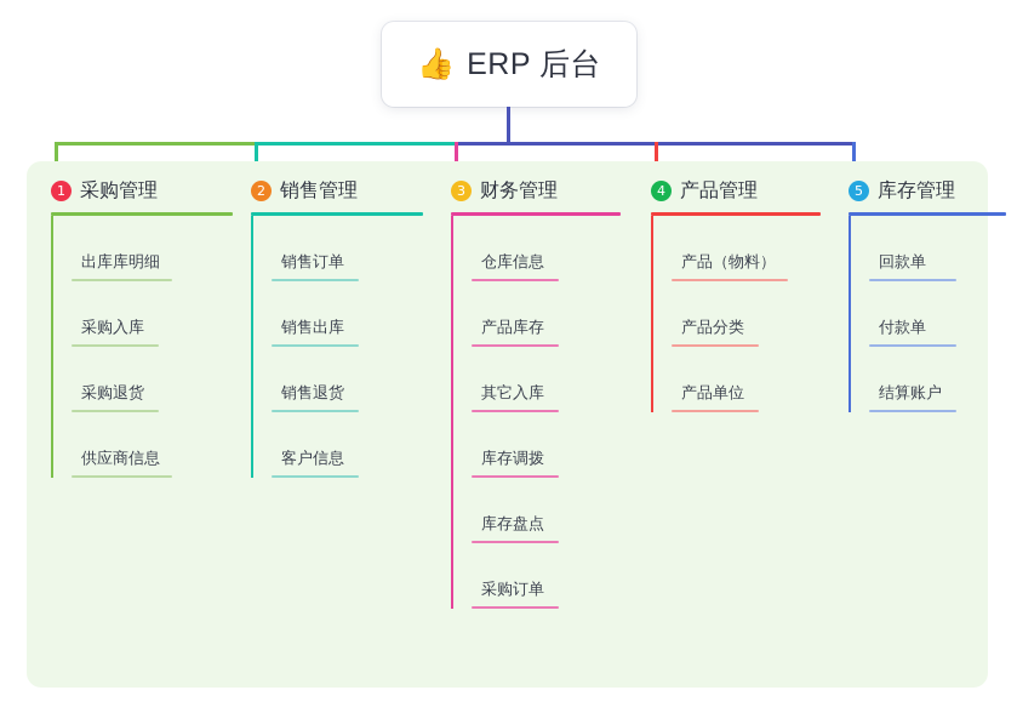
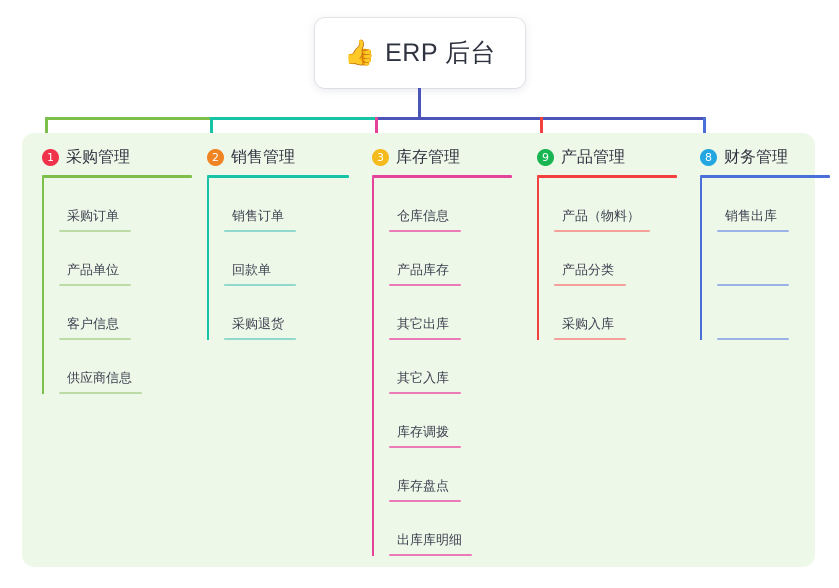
  👍
  ERP 后台
  1
  采购管理
- 出库库明细
+ 采购订单
- 采购入库
+ 产品单位
- 采购退货
+ 客户信息
  供应商信息
  2
  销售管理
  销售订单
- 销售出库
+ 回款单
- 销售退货
- 客户信息
+ 采购退货
  3
- 财务管理
+ 库存管理
  仓库信息
  产品库存
+ 其它出库
  其它入库
  库存调拨
  库存盘点
- 采购订单
+ 出库库明细
- 4
+ 9
  产品管理
  产品（物料）
  产品分类
- 产品单位
+ 采购入库
- 5
+ 8
- 库存管理
+ 财务管理
- 回款单
+ 销售出库
- 付款单
- 结算账户
